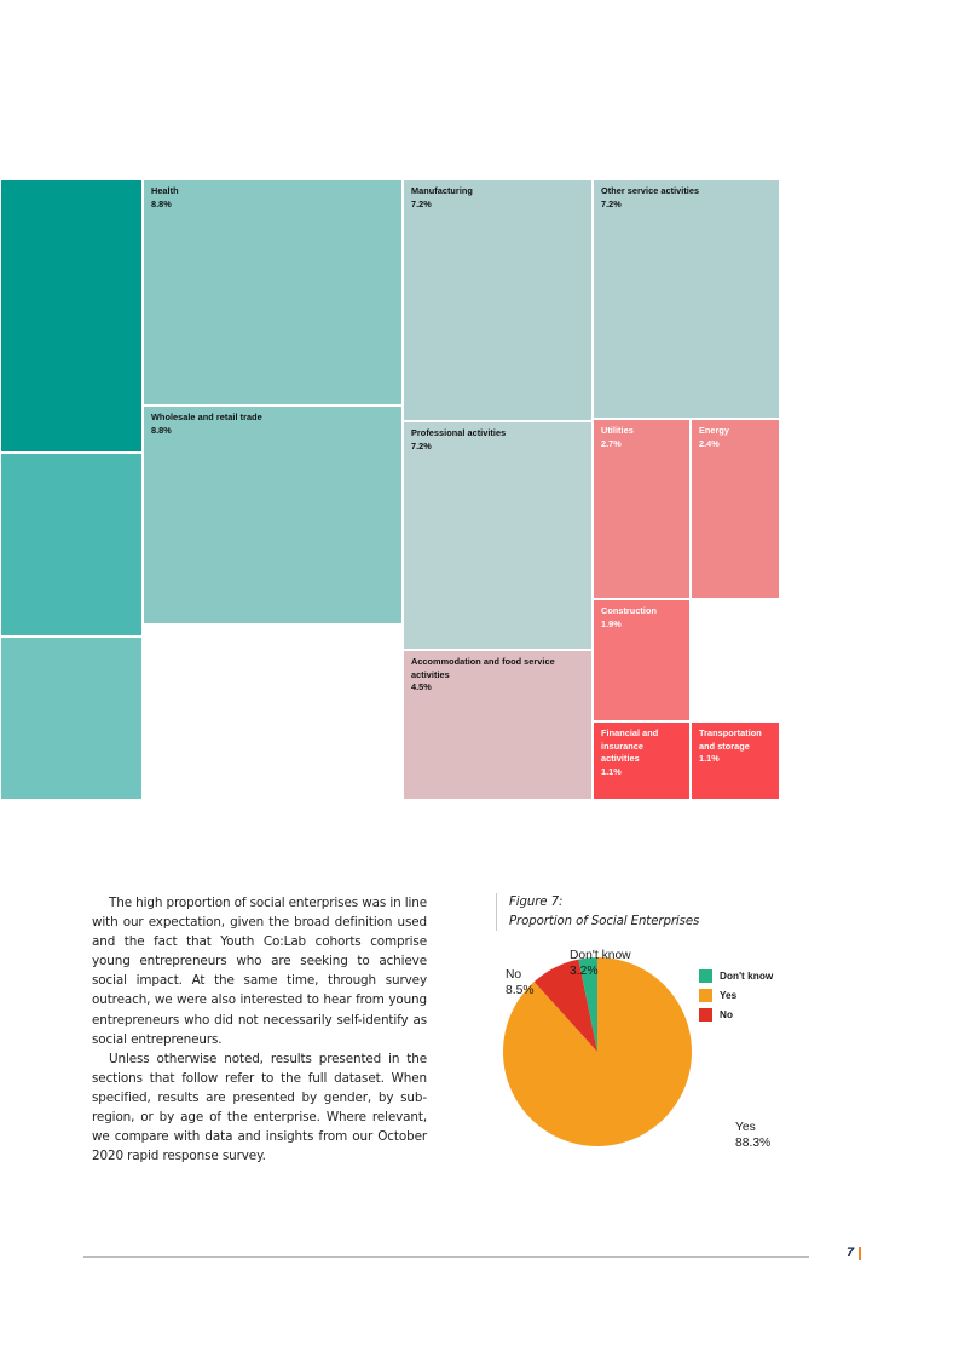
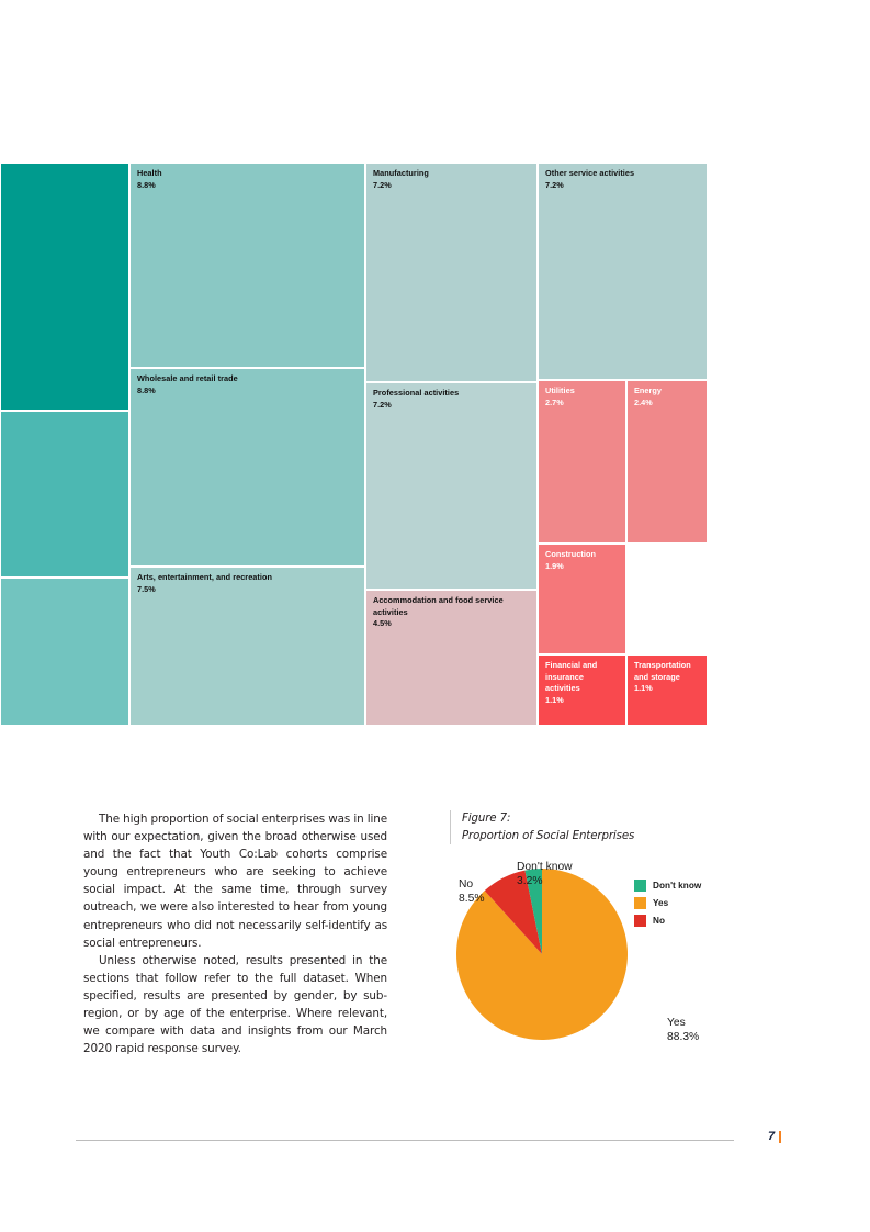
  Health
  8.8%
  Wholesale and retail trade
  8.8%
+ Arts, entertainment, and recreation
+ 7.5%
  Manufacturing
  7.2%
  Professional activities
  7.2%
  Accommodation and food service
  activities
  4.5%
  Other service activities
  7.2%
  Utilities
  2.7%
  Energy
  2.4%
  Construction
  1.9%
  Financial and
  insurance
  activities
  1.1%
  Transportation
  and storage
  1.1%
- The high proportion of social enterprises was in line with our expectation, given the broad definition used and the fact that Youth Co:Lab cohorts comprise young entrepreneurs who are seeking to achieve social impact. At the same time, through survey outreach, we were also interested to hear from young entrepreneurs who did not necessarily self-identify as social entrepreneurs.
+ The high proportion of social enterprises was in line with our expectation, given the broad otherwise used and the fact that Youth Co:Lab cohorts comprise young entrepreneurs who are seeking to achieve social impact. At the same time, through survey outreach, we were also interested to hear from young entrepreneurs who did not necessarily self-identify as social entrepreneurs.
- Unless otherwise noted, results presented in the sections that follow refer to the full dataset. When specified, results are presented by gender, by sub-region, or by age of the enterprise. Where relevant, we compare with data and insights from our October 2020 rapid response survey.
+ Unless otherwise noted, results presented in the sections that follow refer to the full dataset. When specified, results are presented by gender, by sub-region, or by age of the enterprise. Where relevant, we compare with data and insights from our March 2020 rapid response survey.
  Figure 7:
  Proportion of Social Enterprises
  No
  8.5%
  Don't know
  3.2%
  Yes
  88.3%
  Don't know
  Yes
  No
  7
